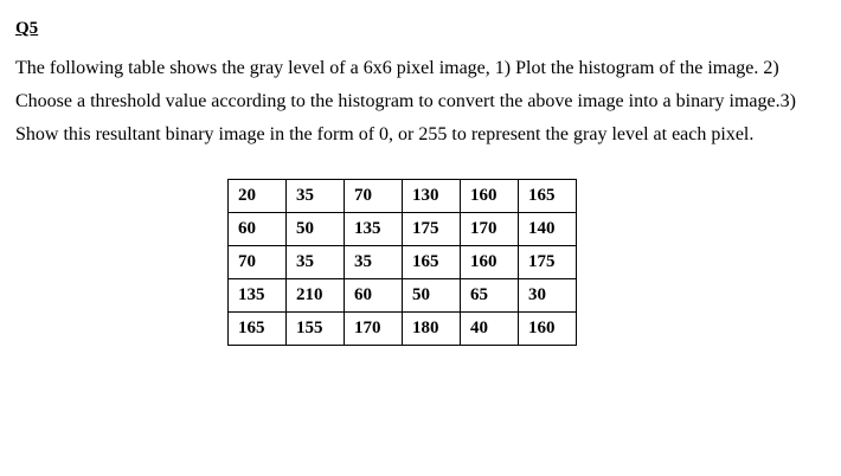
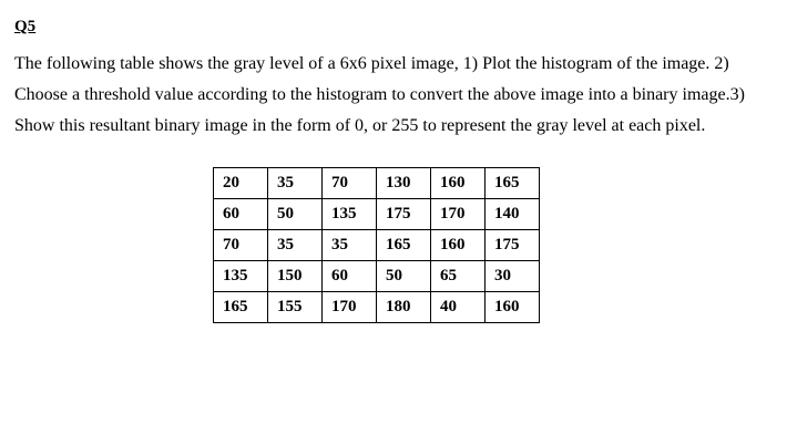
  Q5
  The following table shows the gray level of a 6x6 pixel image, 1) Plot the histogram of the image. 2)
  Choose a threshold value according to the histogram to convert the above image into a binary image.3)
  Show this resultant binary image in the form of 0, or 255 to represent the gray level at each pixel.
  20	35	70	130	160	165
  60	50	135	175	170	140
  70	35	35	165	160	175
- 135	210	60	50	65	30
+ 135	150	60	50	65	30
  165	155	170	180	40	160
